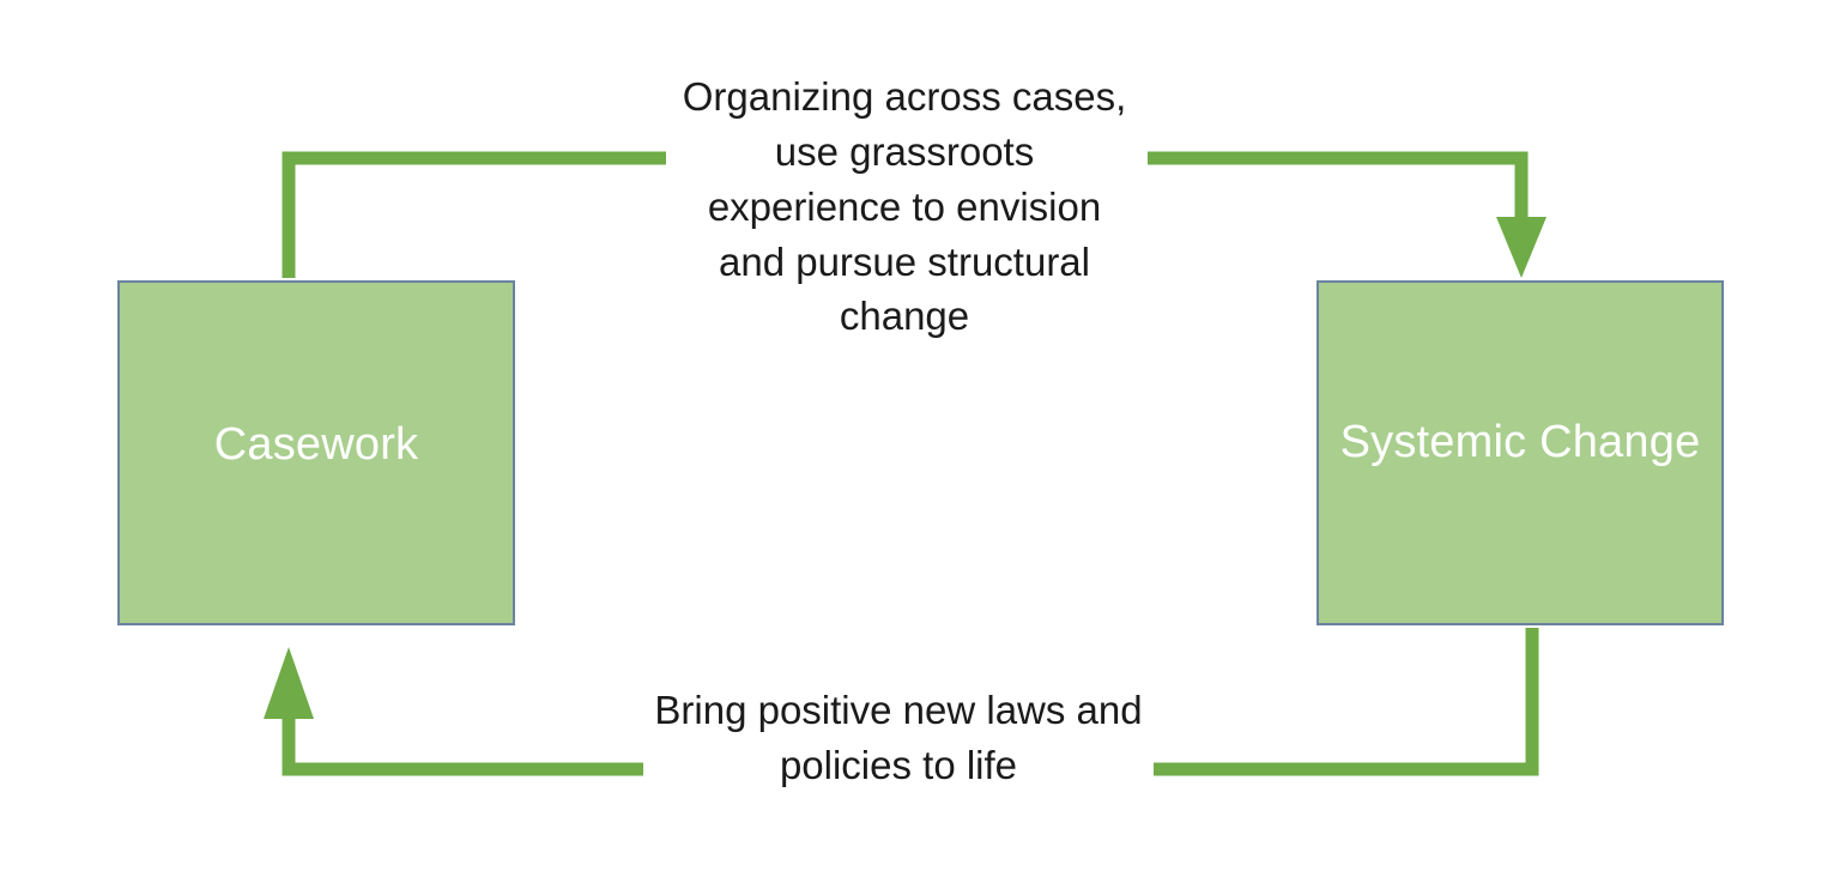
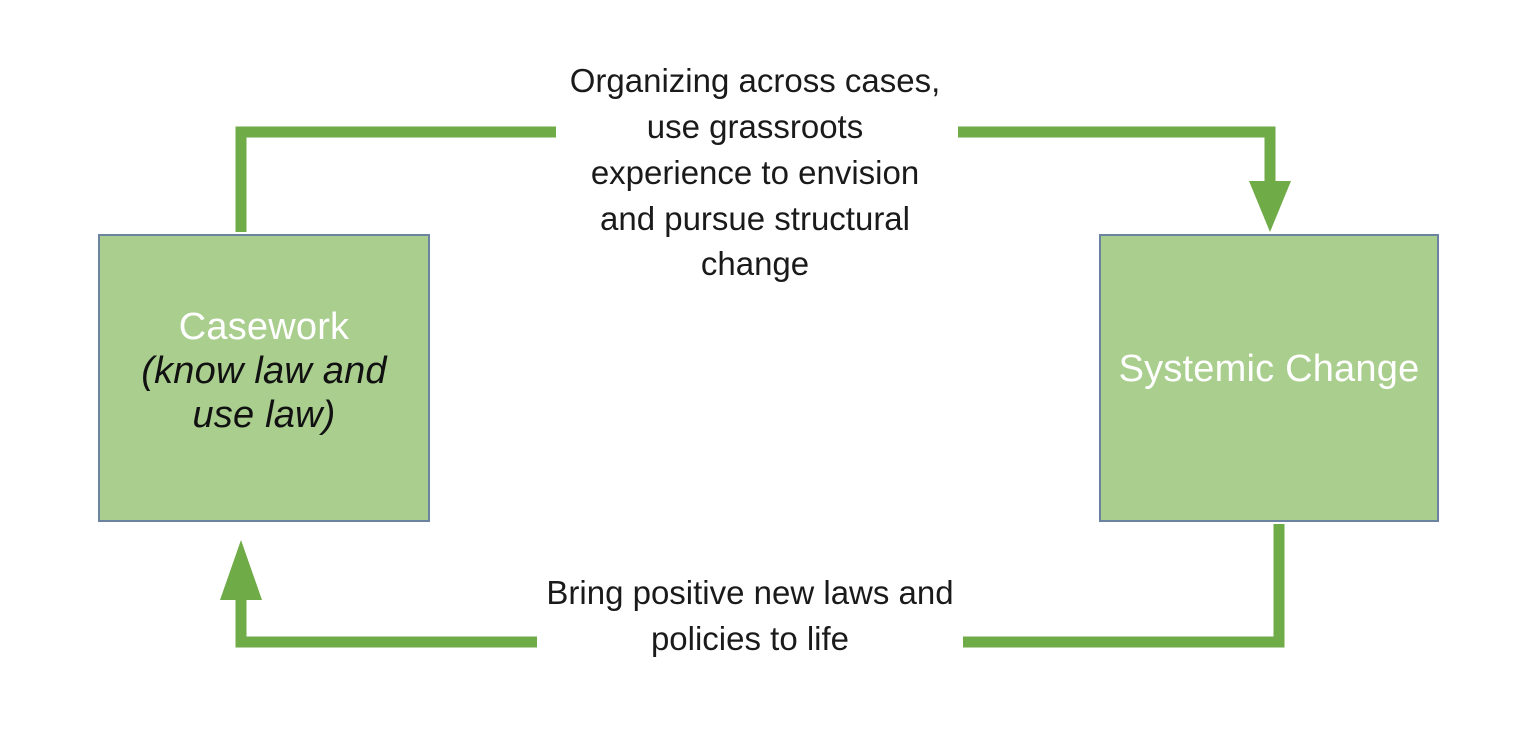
  Casework
+ (know law and use law)
  Systemic Change
  Organizing across cases, use grassroots experience to envision and pursue structural change
  Bring positive new laws and policies to life
